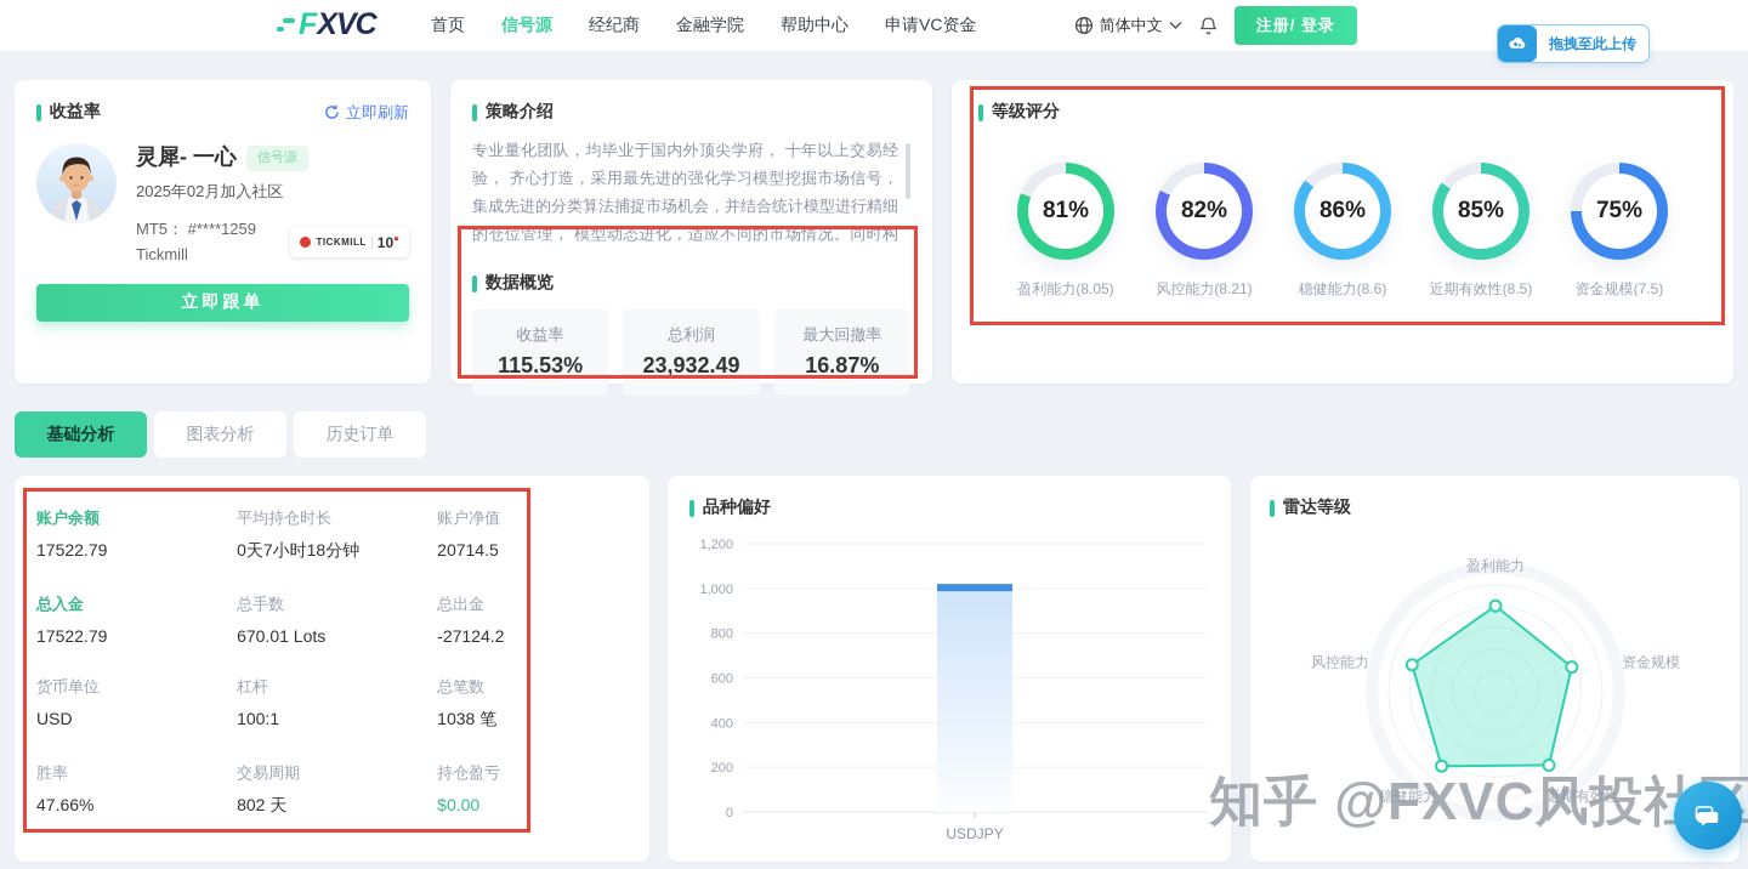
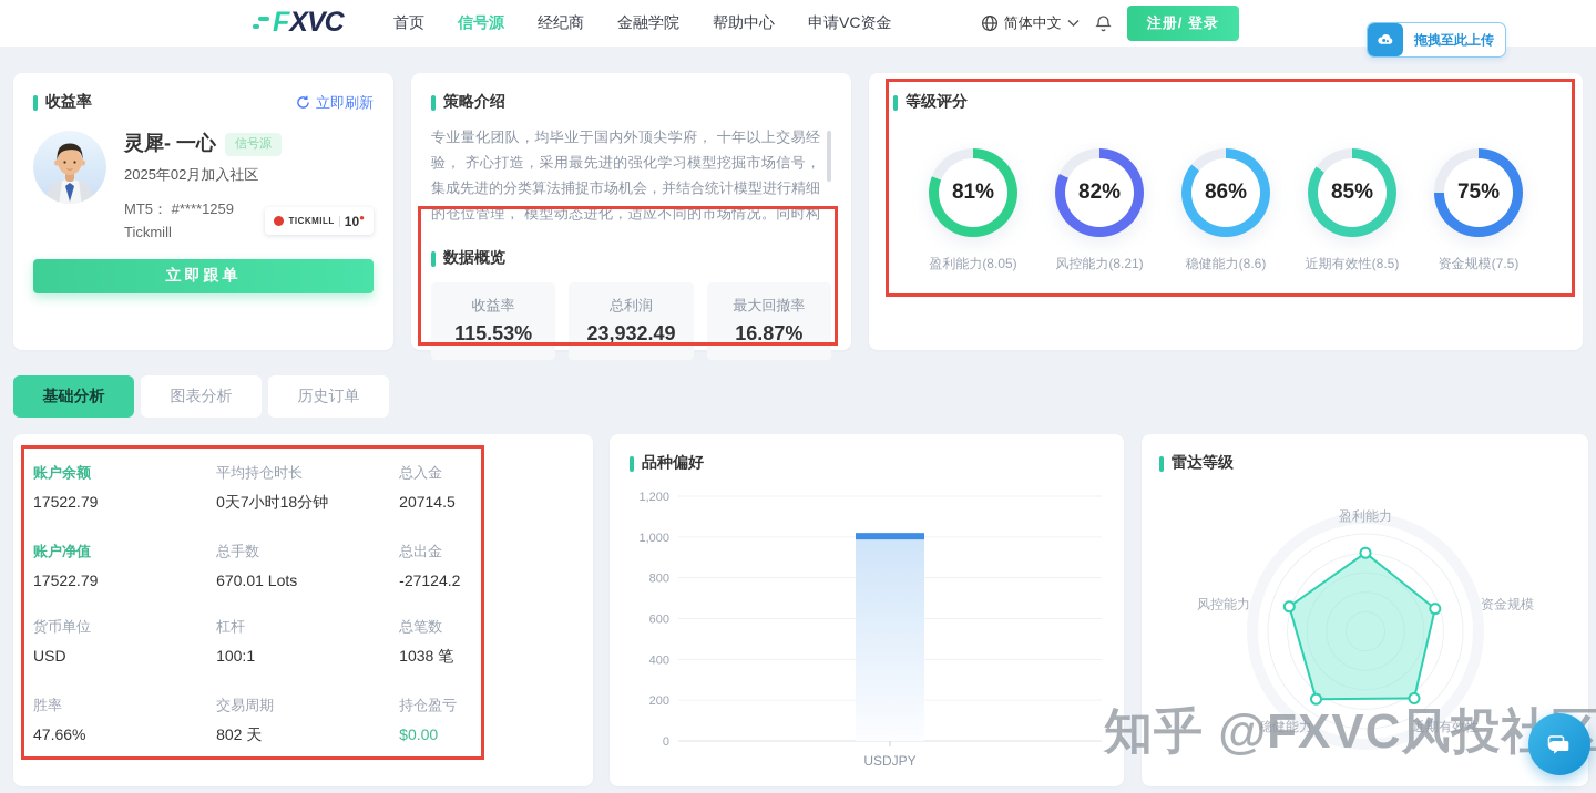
  F
  XVC
  首页
  信号源
  经纪商
  金融学院
  帮助中心
  申请VC资金
  简体中文
  注册/ 登录
  拖拽至此上传
  收益率
  立即刷新
  灵犀- 一心
  信号源
  2025年02月加入社区
  MT5： #****1259
  Tickmill
  TICKMILL
  10●
  立即跟单
  策略介绍
  专业量化团队，均毕业于国内外顶尖学府， 十年以上交易经验， 齐心打造，采用最先进的强化学习模型挖掘市场信号， 集成先进的分类算法捕捉市场机会，并结合统计模型进行精细的仓位管理， 模型动态进化，适应不同的市场情况。同时构
  数据概览
  收益率
  115.53%
  总利润
  23,932.49
  最大回撤率
  16.87%
  等级评分
  81%
  盈利能力(8.05)
  82%
  风控能力(8.21)
  86%
  稳健能力(8.6)
  85%
  近期有效性(8.5)
  75%
  资金规模(7.5)
  基础分析
  图表分析
  历史订单
  账户余额
  17522.79
  平均持仓时长
  0天7小时18分钟
- 账户净值
+ 总入金
  20714.5
- 总入金
+ 账户净值
  17522.79
  总手数
  670.01 Lots
  总出金
  -27124.2
  货币单位
  USD
  杠杆
  100:1
  总笔数
  1038 笔
  胜率
  47.66%
  交易周期
  802 天
  持仓盈亏
  $0.00
  品种偏好
  0
  200
  400
  600
  800
  1,000
  1,200
  USDJPY
  雷达等级
  盈利能力
  资金规模
  近期有效性
  稳健能力
  风控能力
  知乎 @FXVC风投社
